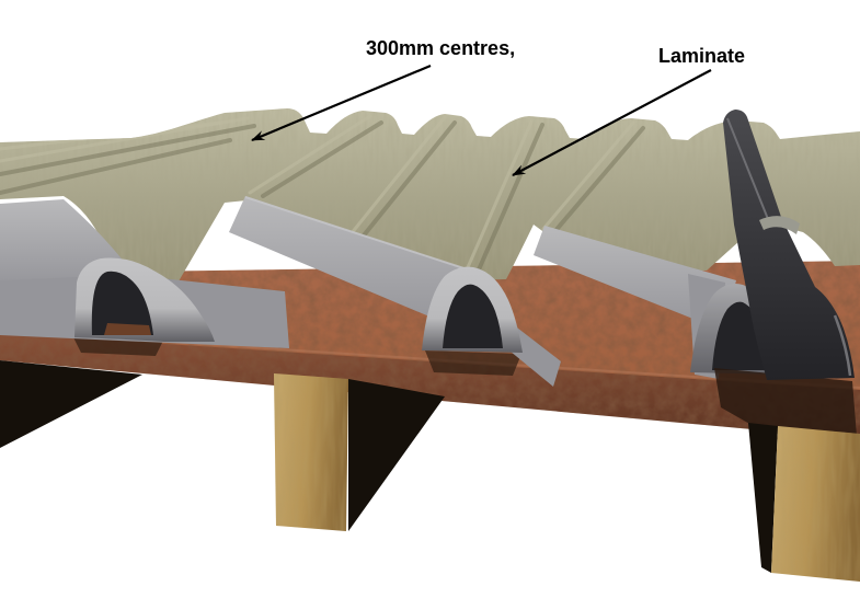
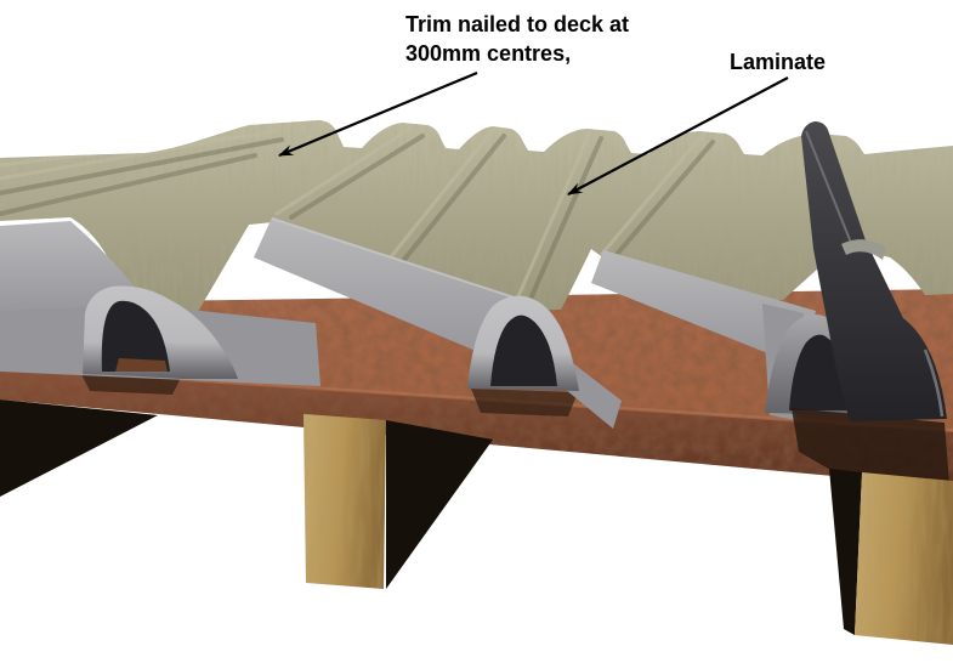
+ Trim nailed to deck at
  300mm centres,
  Laminate
